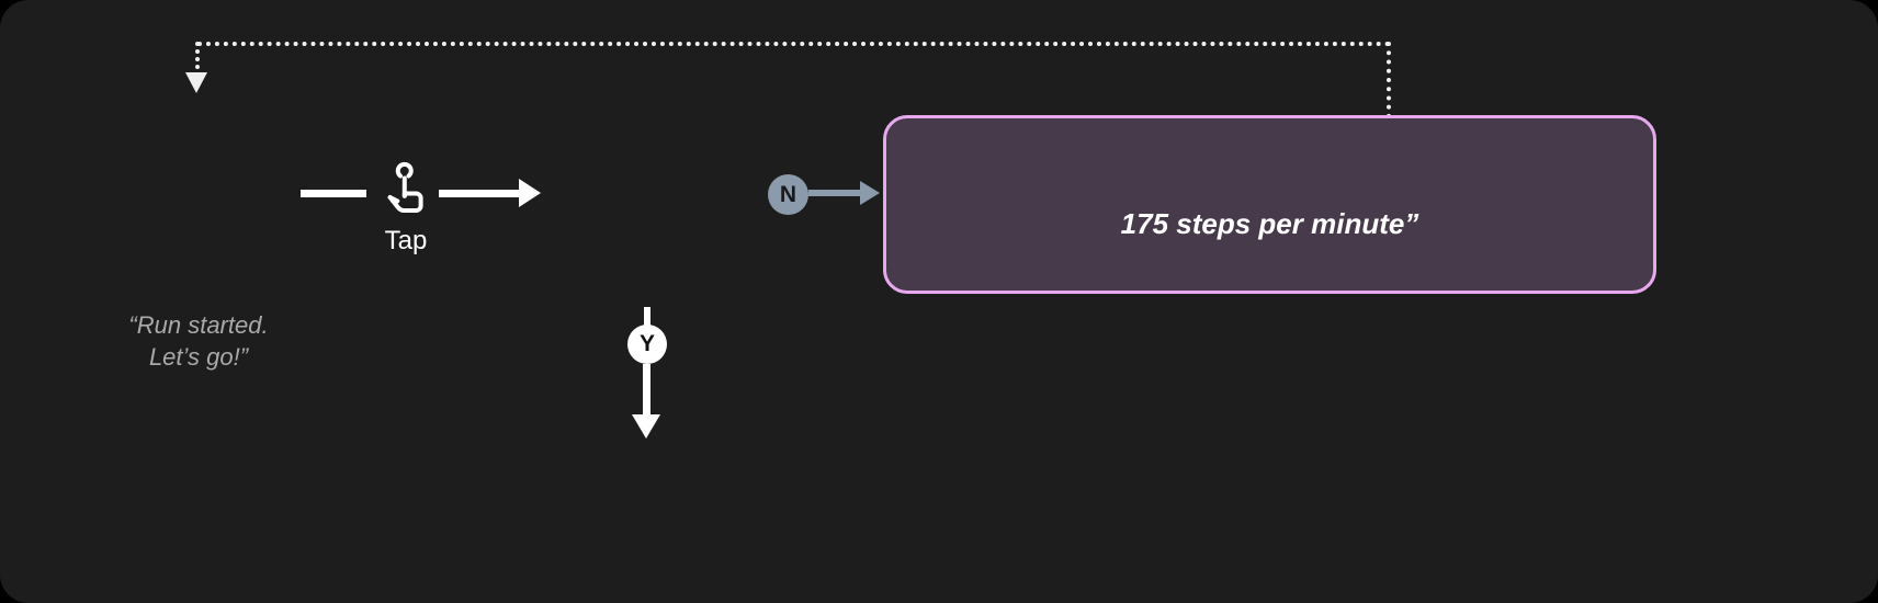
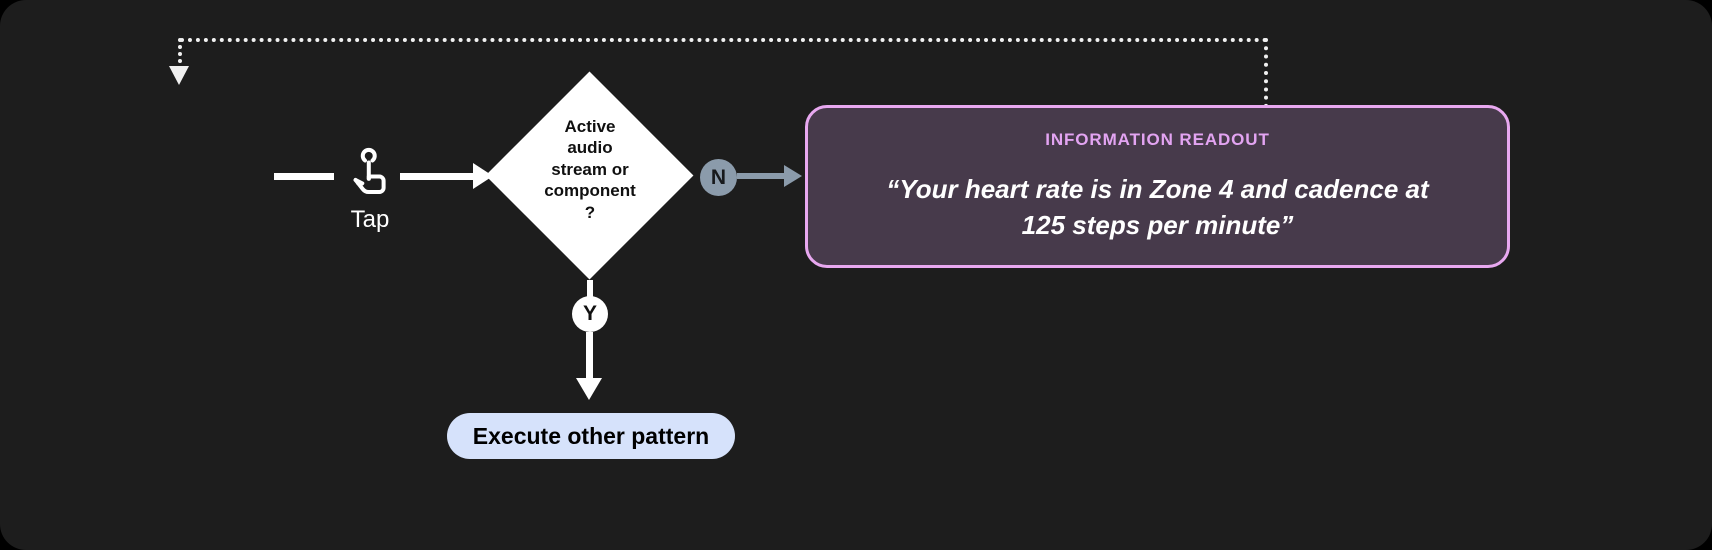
- “Run started.
- Let’s go!”
  Tap
+ Active
+ audio
+ stream or
+ component
+ ?
  N
+ INFORMATION READOUT
+ “Your heart rate is in Zone 4 and cadence at
- 175 steps per minute”
+ 125 steps per minute”
  Y
+ Execute other pattern
